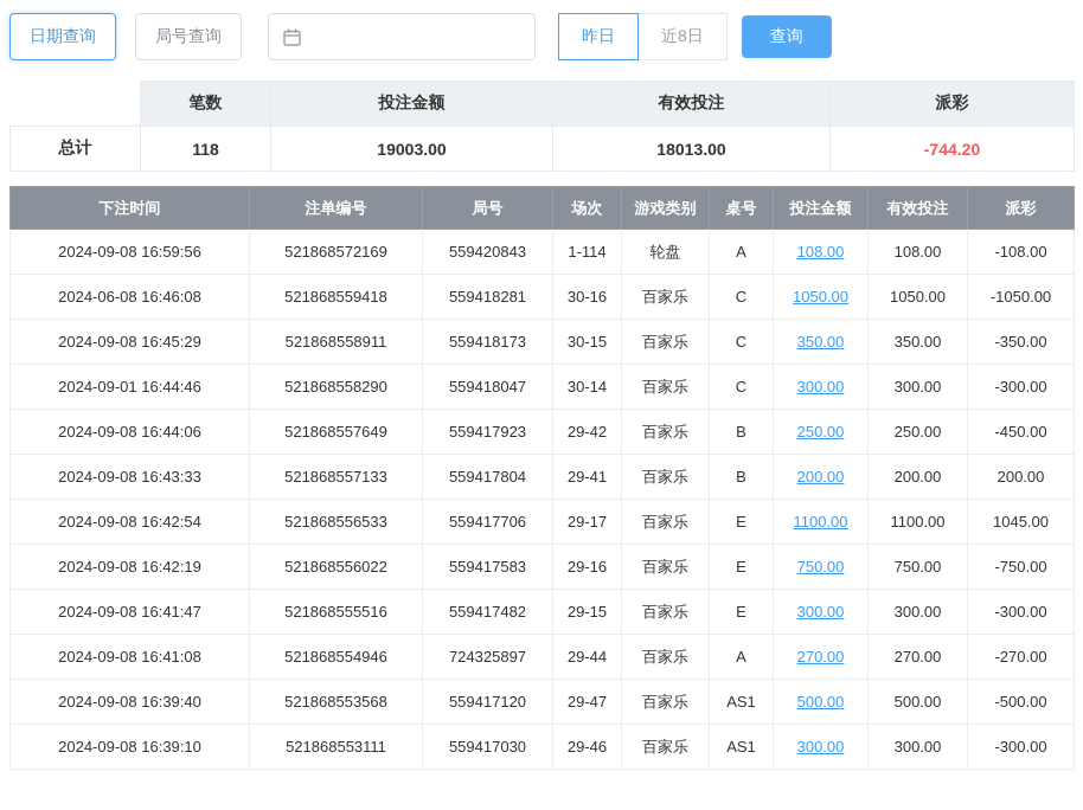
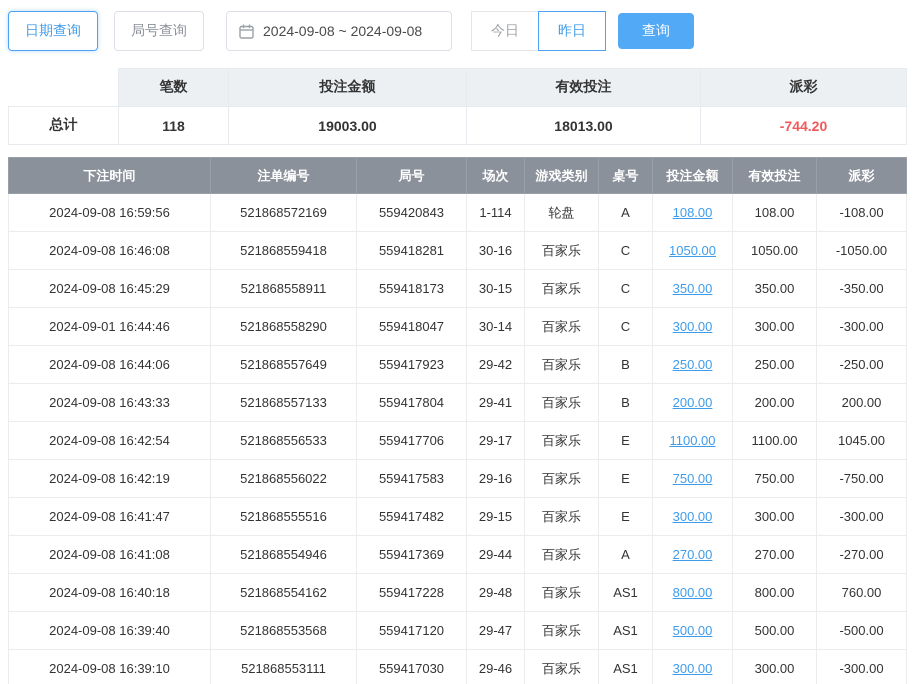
  日期查询
  局号查询
+ 2024-09-08 ~ 2024-09-08
+ 今日
  昨日
- 近8日
  查询
  	笔数	投注金额	有效投注	派彩
  总计	118	19003.00	18013.00	-744.20
  下注时间	注单编号	局号	场次	游戏类别	桌号	投注金额	有效投注	派彩
  2024-09-08 16:59:56	521868572169	559420843	1-114	轮盘	A	108.00	108.00	-108.00
- 2024-06-08 16:46:08	521868559418	559418281	30-16	百家乐	C	1050.00	1050.00	-1050.00
+ 2024-09-08 16:46:08	521868559418	559418281	30-16	百家乐	C	1050.00	1050.00	-1050.00
  2024-09-08 16:45:29	521868558911	559418173	30-15	百家乐	C	350.00	350.00	-350.00
  2024-09-01 16:44:46	521868558290	559418047	30-14	百家乐	C	300.00	300.00	-300.00
- 2024-09-08 16:44:06	521868557649	559417923	29-42	百家乐	B	250.00	250.00	-450.00
+ 2024-09-08 16:44:06	521868557649	559417923	29-42	百家乐	B	250.00	250.00	-250.00
  2024-09-08 16:43:33	521868557133	559417804	29-41	百家乐	B	200.00	200.00	200.00
  2024-09-08 16:42:54	521868556533	559417706	29-17	百家乐	E	1100.00	1100.00	1045.00
  2024-09-08 16:42:19	521868556022	559417583	29-16	百家乐	E	750.00	750.00	-750.00
  2024-09-08 16:41:47	521868555516	559417482	29-15	百家乐	E	300.00	300.00	-300.00
- 2024-09-08 16:41:08	521868554946	724325897	29-44	百家乐	A	270.00	270.00	-270.00
+ 2024-09-08 16:41:08	521868554946	559417369	29-44	百家乐	A	270.00	270.00	-270.00
+ 2024-09-08 16:40:18	521868554162	559417228	29-48	百家乐	AS1	800.00	800.00	760.00
  2024-09-08 16:39:40	521868553568	559417120	29-47	百家乐	AS1	500.00	500.00	-500.00
  2024-09-08 16:39:10	521868553111	559417030	29-46	百家乐	AS1	300.00	300.00	-300.00
